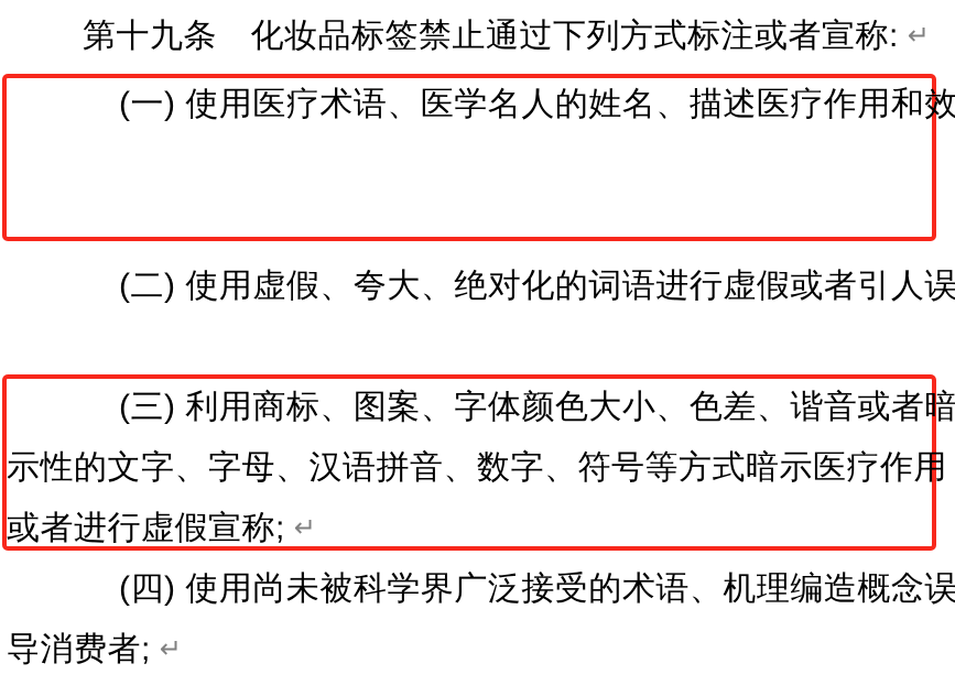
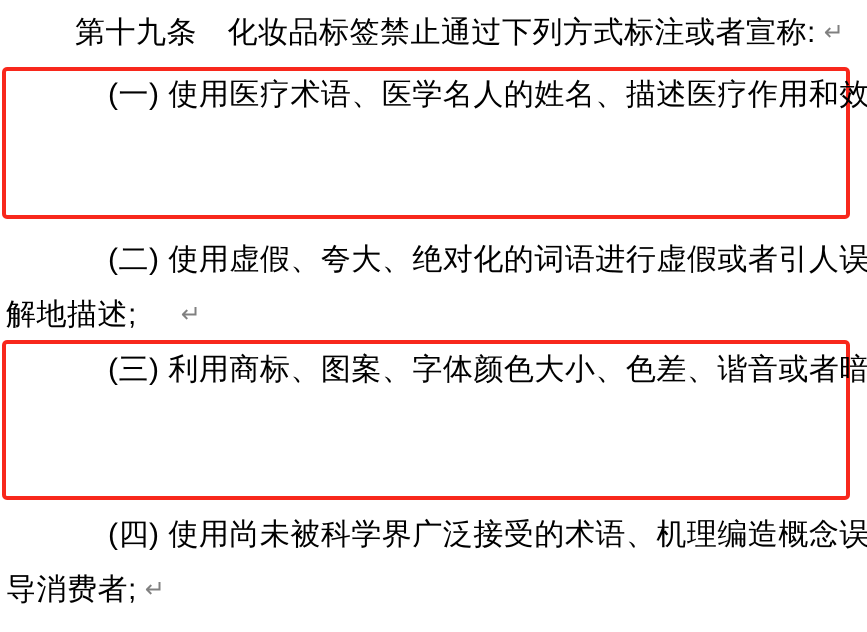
  第十九条 化妆品标签禁止通过下列方式标注或者宣称: ↵
  (一) 使用医疗术语、医学名人的姓名、描述医疗作用和效
  (二) 使用虚假、夸大、绝对化的词语进行虚假或者引人误
+ 解地描述; ↵
  (三) 利用商标、图案、字体颜色大小、色差、谐音或者暗
- 示性的文字、字母、汉语拼音、数字、符号等方式暗示医疗作用
- 或者进行虚假宣称; ↵
  (四) 使用尚未被科学界广泛接受的术语、机理编造概念误
  导消费者; ↵
